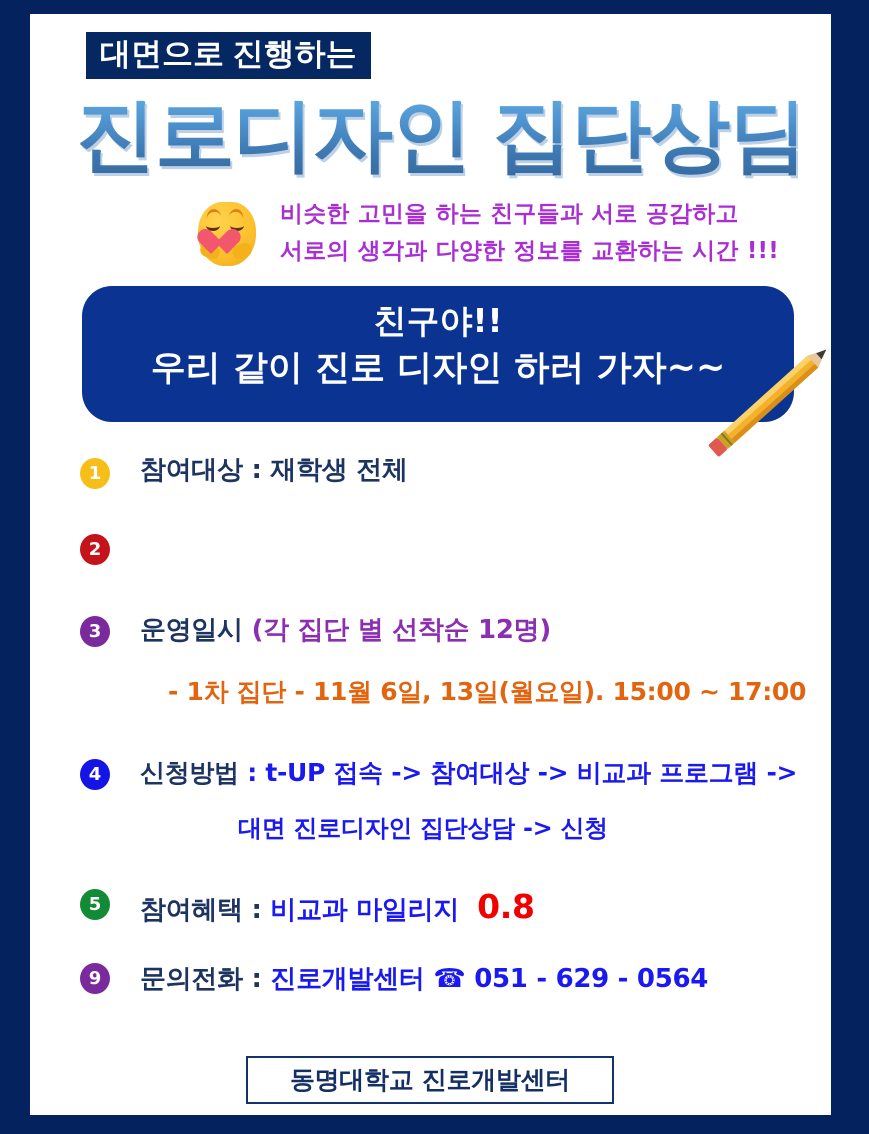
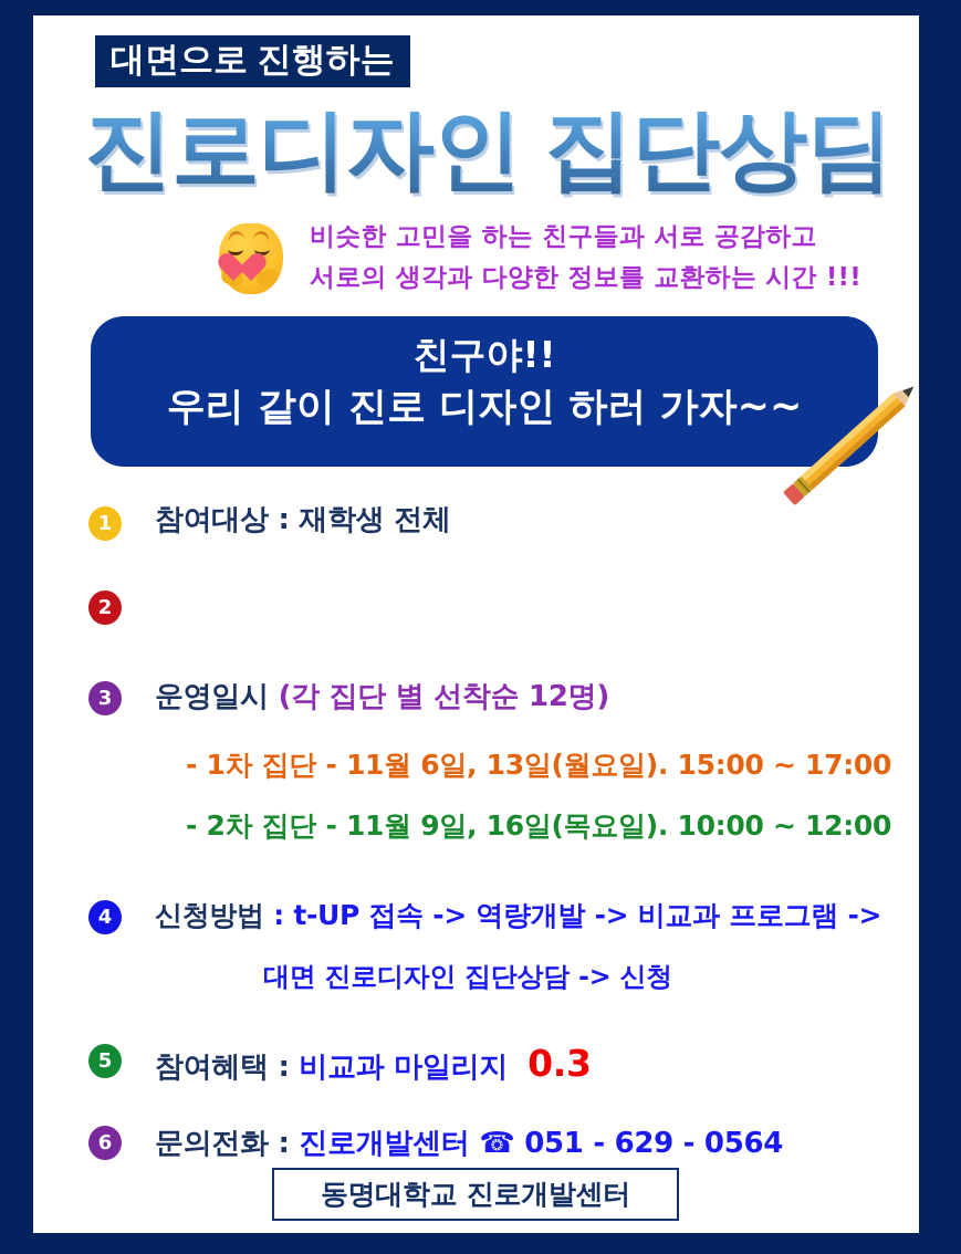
  대면으로 진행하는
  진로디자인 집단상담
  비슷한 고민을 하는 친구들과 서로 공감하고
  서로의 생각과 다양한 정보를 교환하는 시간 !!!
  친구야!!
  우리 같이 진로 디자인 하러 가자~~
  1
  참여대상 : 재학생 전체
  2
  3
  운영일시 (각 집단 별 선착순 12명)
  - 1차 집단 - 11월 6일, 13일(월요일). 15:00 ~ 17:00
+ - 2차 집단 - 11월 9일, 16일(목요일). 10:00 ~ 12:00
  4
- 신청방법 : t-UP 접속 -> 참여대상 -> 비교과 프로그램 ->
+ 신청방법 : t-UP 접속 -> 역량개발 -> 비교과 프로그램 ->
  대면 진로디자인 집단상담 -> 신청
  5
- 참여혜택 : 비교과 마일리지 0.8
+ 참여혜택 : 비교과 마일리지 0.3
- 9
+ 6
  문의전화 : 진로개발센터 ☎ 051 - 629 - 0564
  동명대학교 진로개발센터
